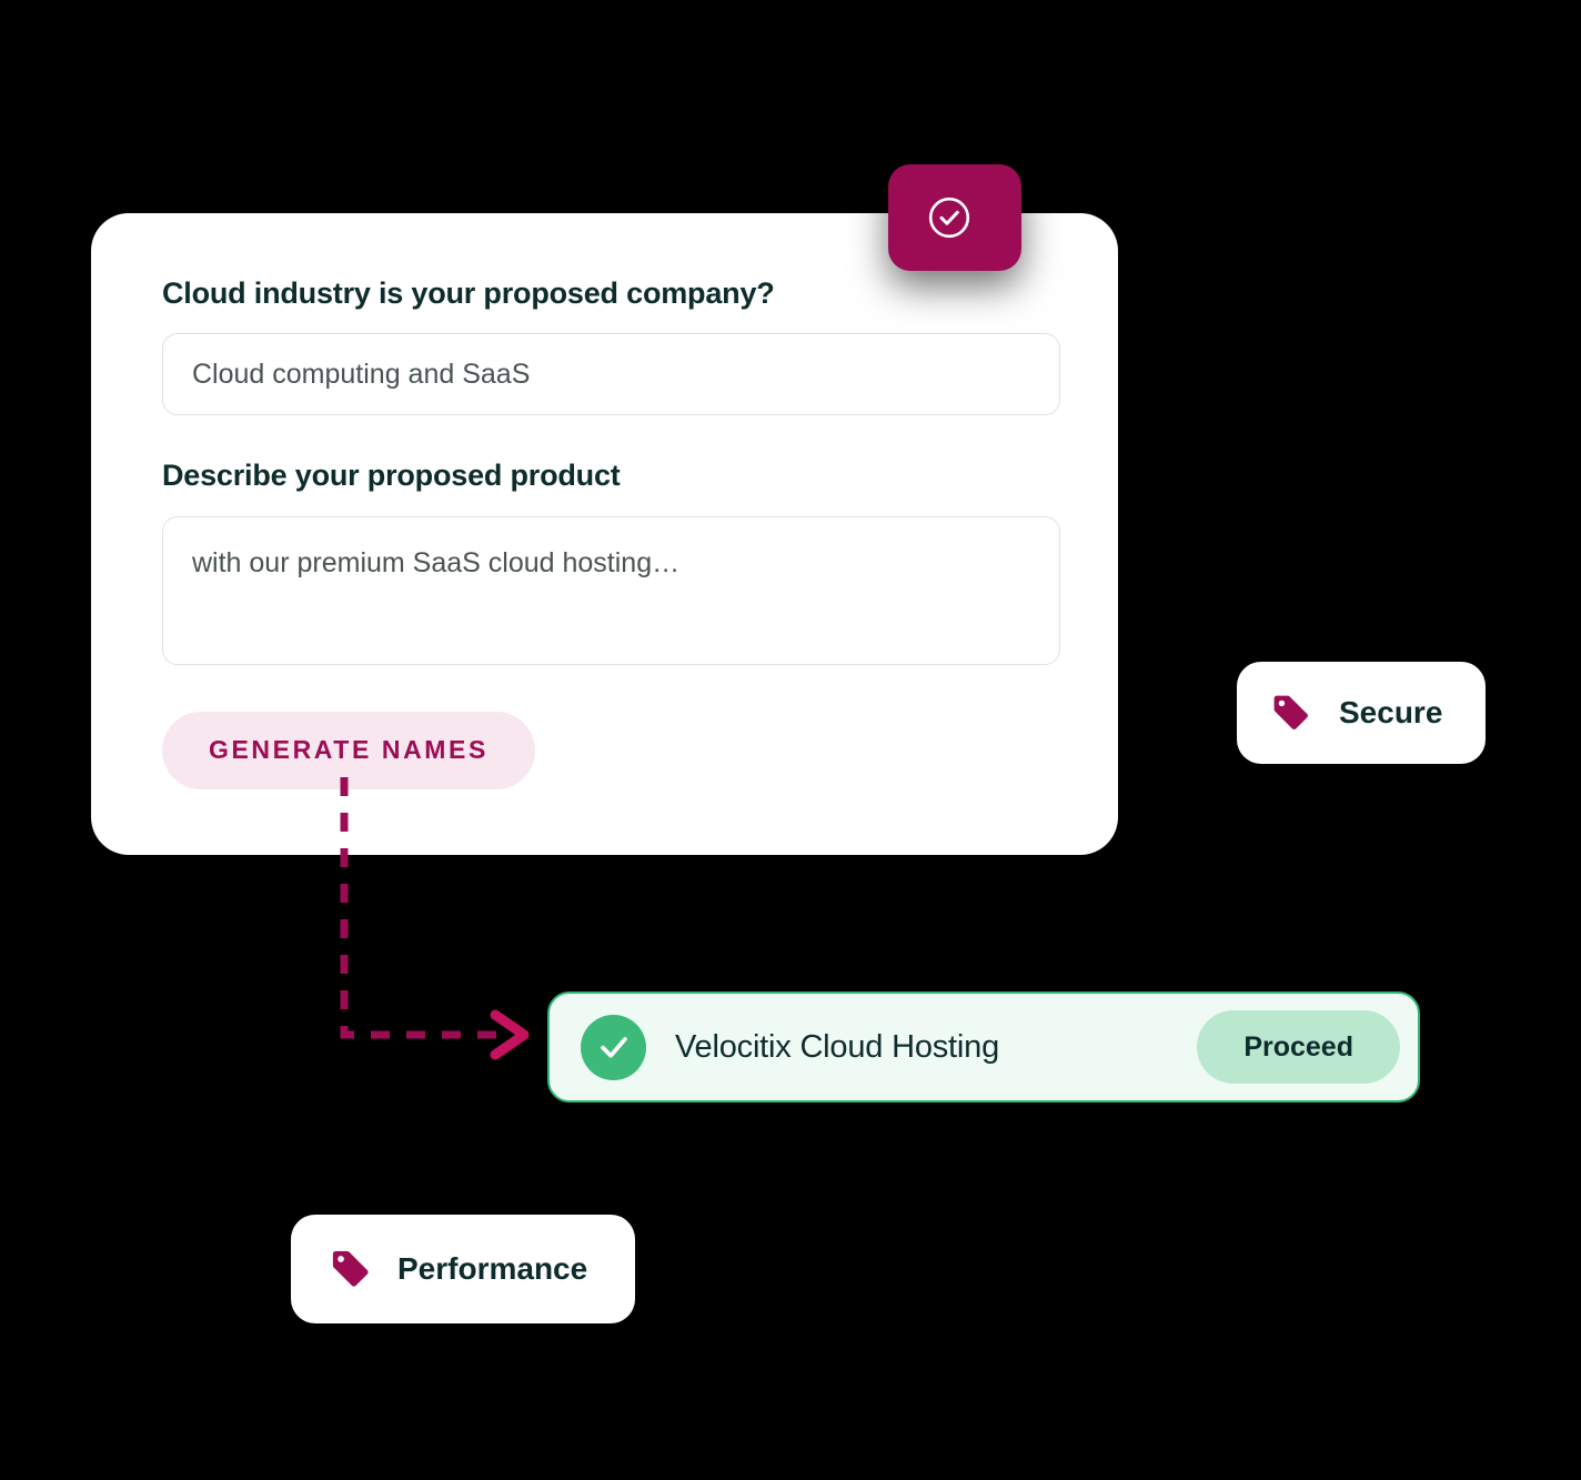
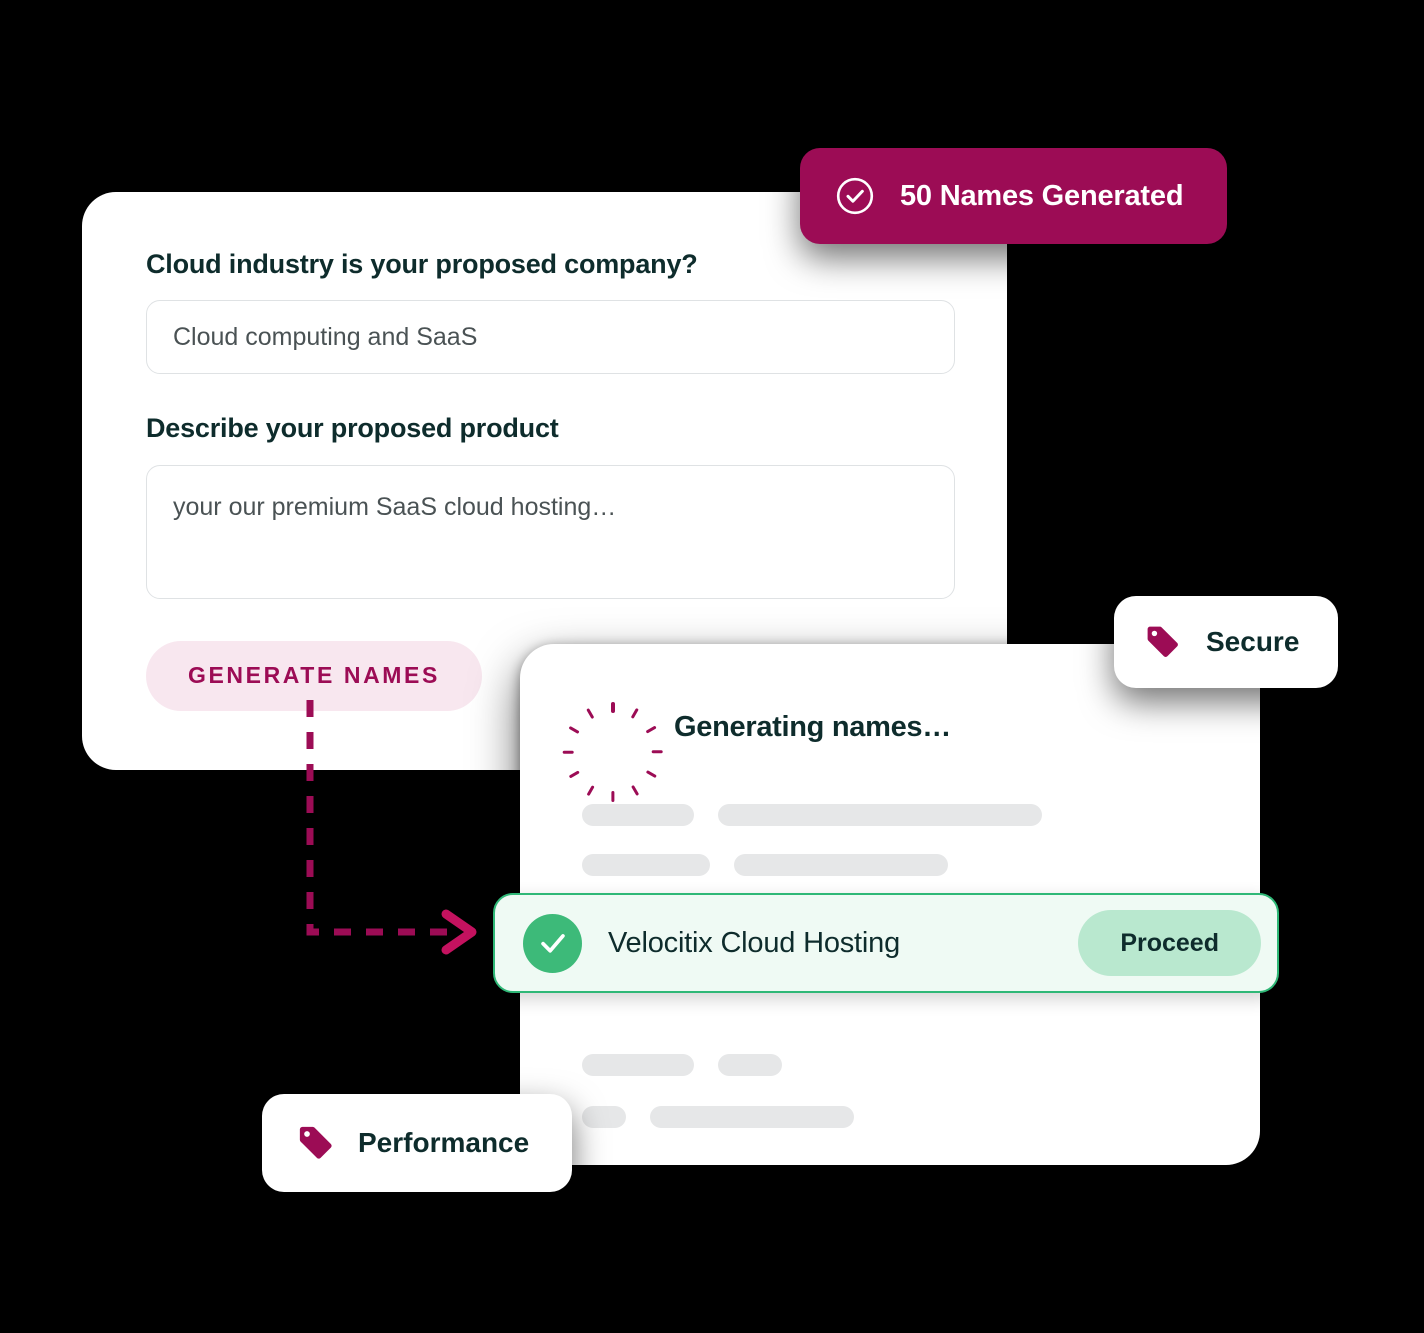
  Cloud industry is your proposed company?
  Cloud computing and SaaS
  Describe your proposed product
- with our premium SaaS cloud hosting…
+ your our premium SaaS cloud hosting…
  GENERATE NAMES
+ Generating names…
  Velocitix Cloud Hosting
  Proceed
+ 50 Names Generated
  Secure
  Performance
